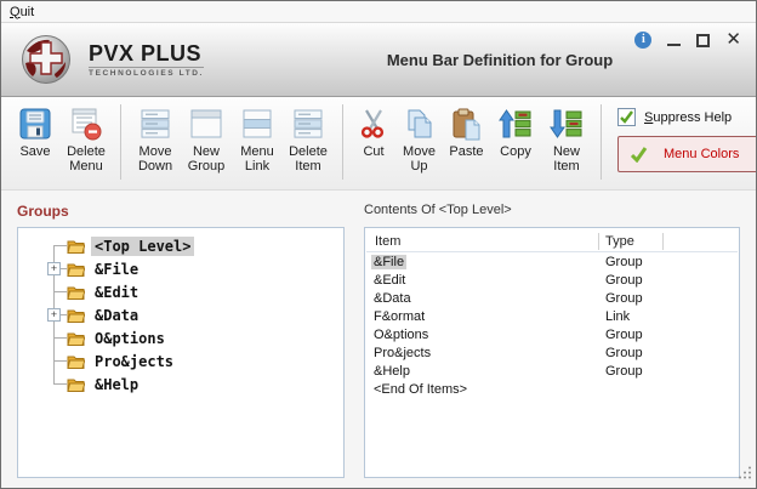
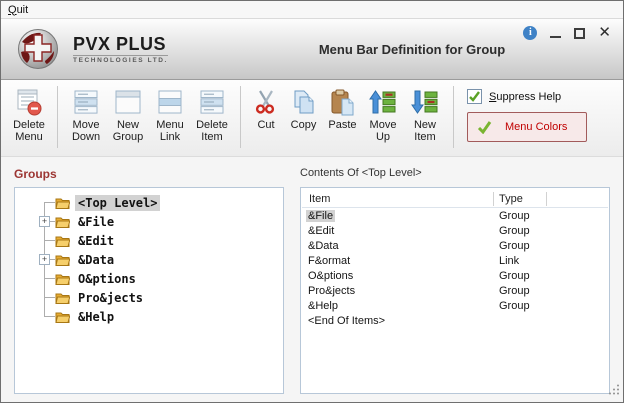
  Quit
  PVX PLUS
  Menu Bar Definition for Group
  i
  ✕
- Save
  Delete Menu
  Move Down
  New Group
  Menu Link
  Delete Item
  Cut
- Move Up
+ Copy
  Paste
- Copy
+ Move Up
  New Item
  Suppress Help
  Menu Colors
  Groups
  <Top Level>
  &File
  &Edit
  &Data
  O&ptions
  Pro&jects
  &Help
  Contents Of <Top Level>
  Item
  Type
  &File
  Group
  &Edit
  Group
  &Data
  Group
  F&ormat
  Link
  O&ptions
  Group
  Pro&jects
  Group
  &Help
  Group
  <End Of Items>
